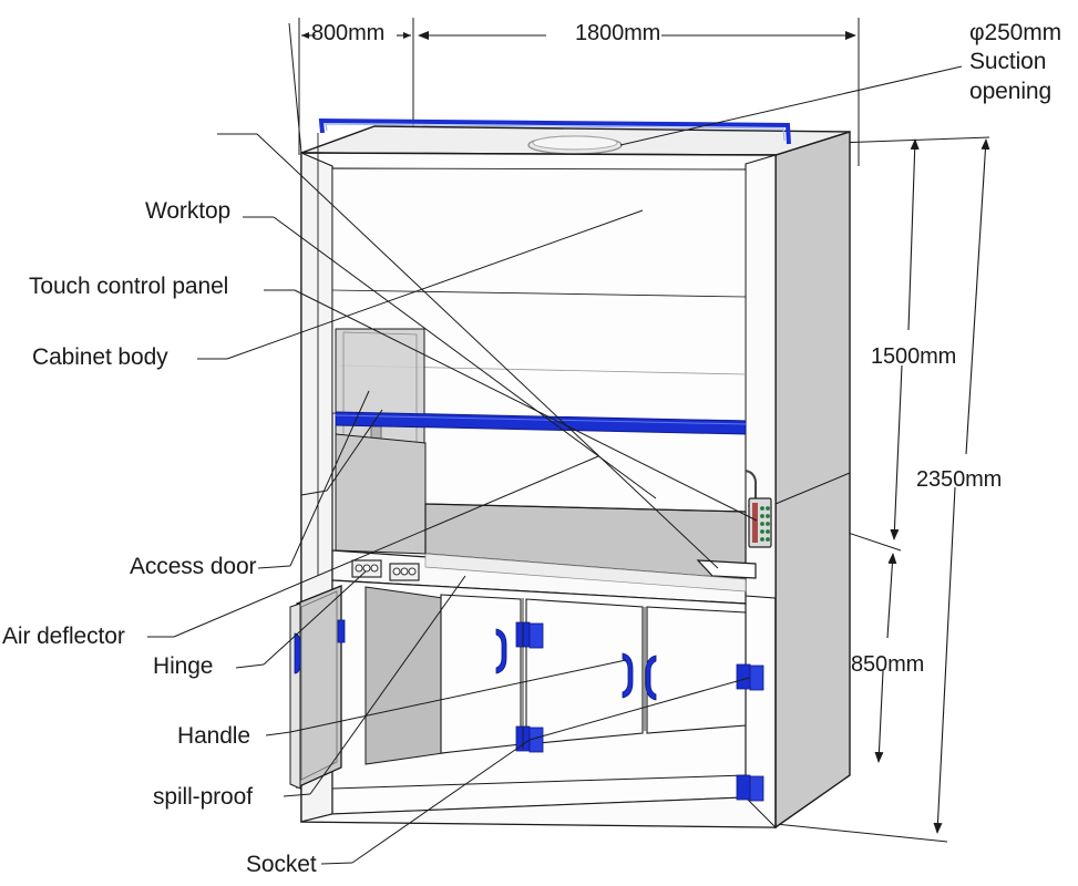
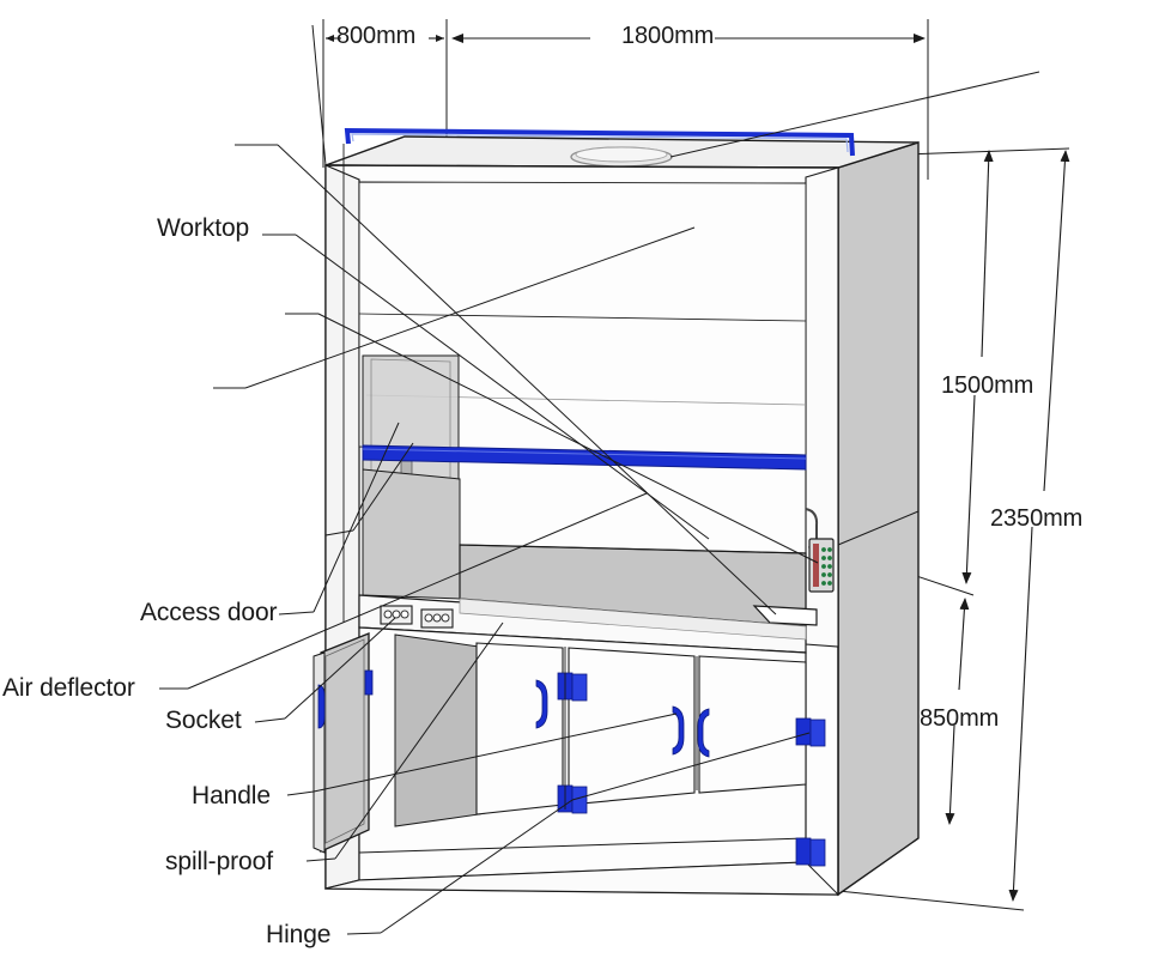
  800mm
  1800mm
  1500mm
  2350mm
  850mm
- φ250mm
- Suction
- opening
  Worktop
- Touch control panel
- Cabinet body
  Access door
  Air deflector
- Hinge
+ Socket
  Handle
  spill-proof
- Socket
+ Hinge
